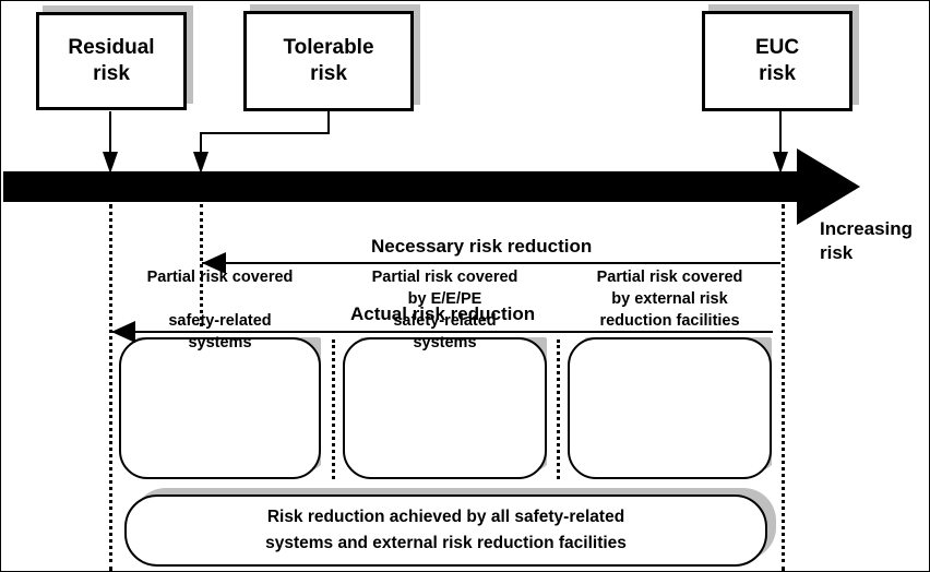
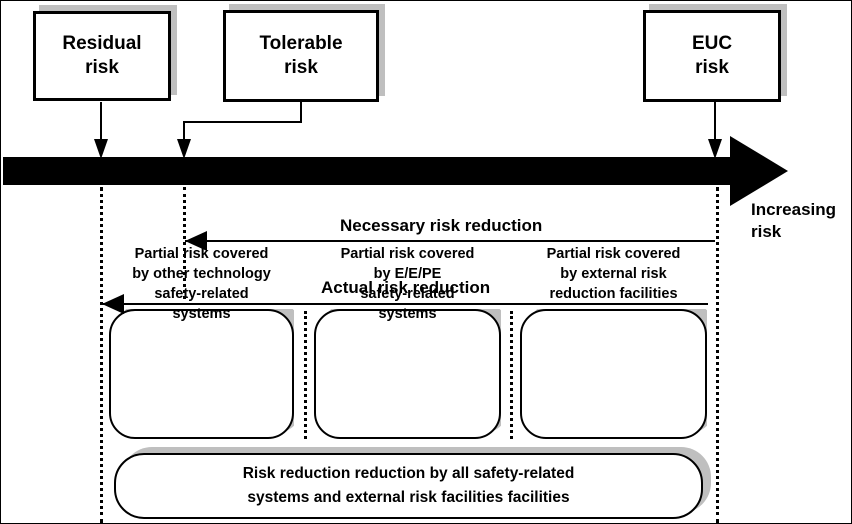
  Residual
  risk
  Tolerable
  risk
  EUC
  risk
  Increasing
  risk
  Necessary risk reduction
  Actual risk reduction
  Partial risk covered
+ by other technology
  safety-related
  systems
  Partial risk covered
  by E/E/PE
  safety-related
  systems
  Partial risk covered
  by external risk
  reduction facilities
- Risk reduction achieved by all safety-related
+ Risk reduction reduction by all safety-related
- systems and external risk reduction facilities
+ systems and external risk facilities facilities
